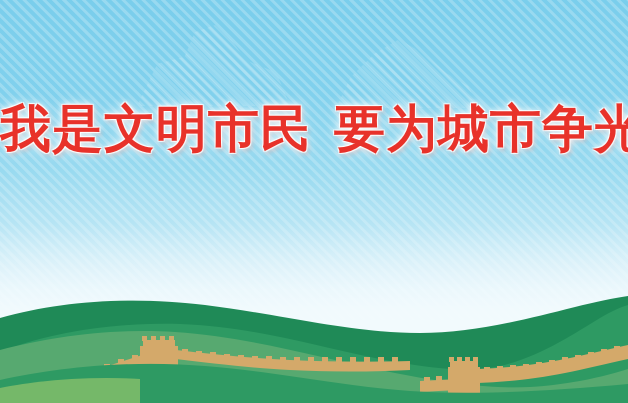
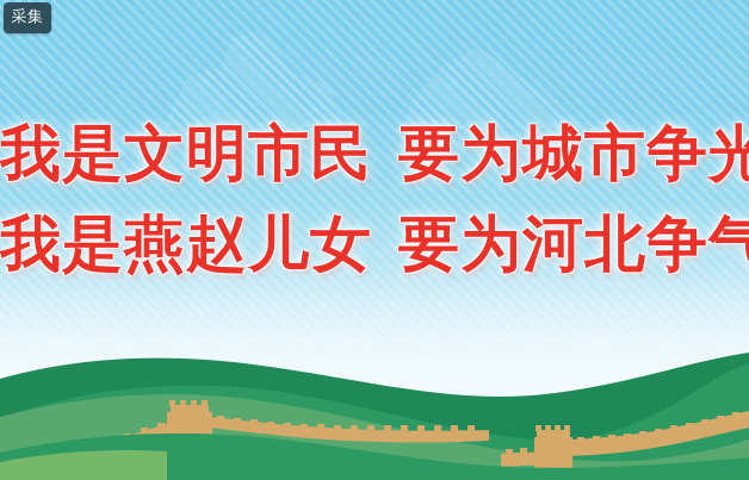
  我是文明市民 要为城市争光
+ 我是燕赵儿女 要为河北争气
+ 采集
